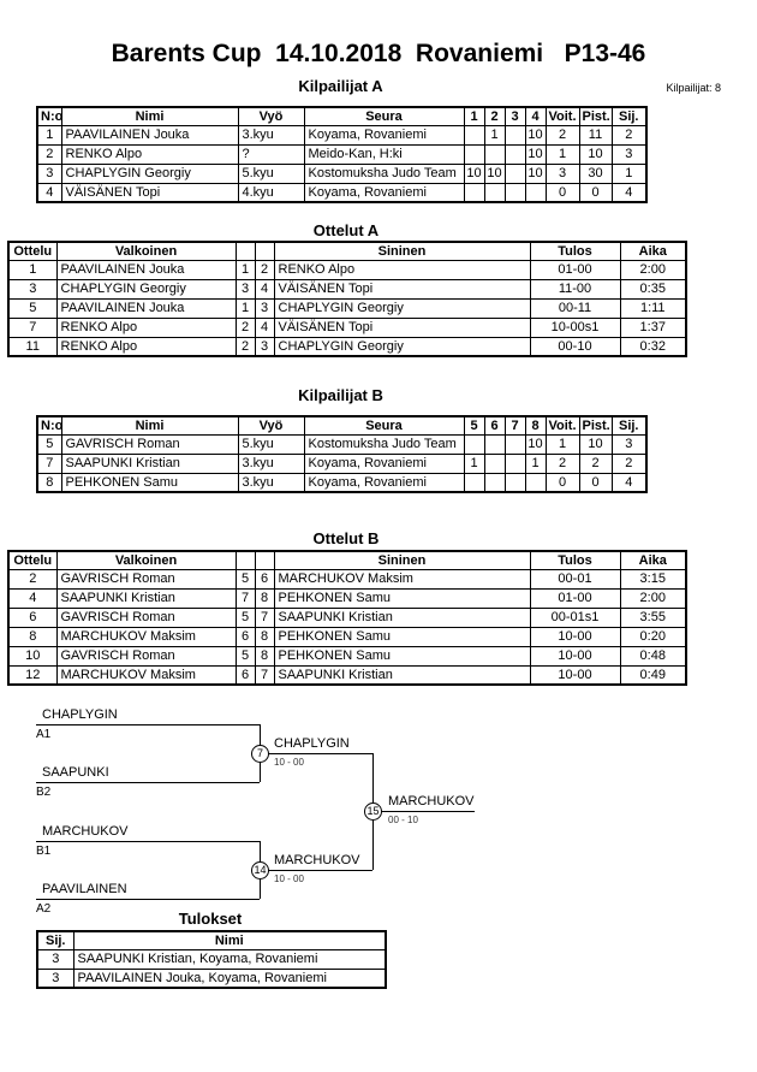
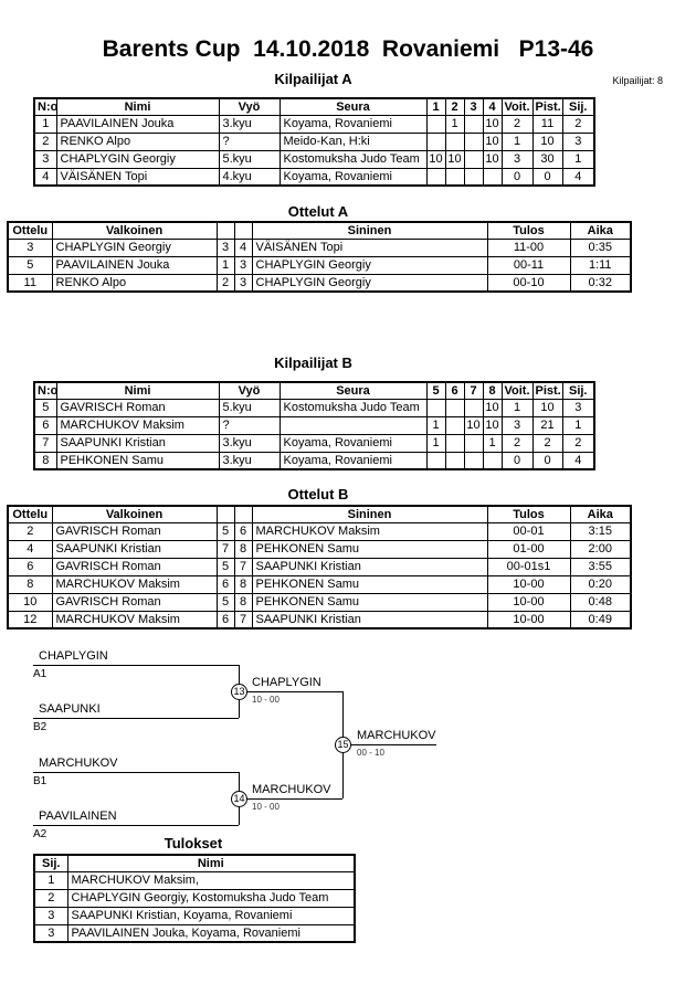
  Barents Cup 14.10.2018 Rovaniemi P13-46
  Kilpailijat: 8
  Kilpailijat A
  N:o	Nimi	Vyö	Seura	1	2	3	4	Voit.	Pist.	Sij.
  1	PAAVILAINEN Jouka	3.kyu	Koyama, Rovaniemi		1		10	2	11	2
  2	RENKO Alpo	?	Meido-Kan, H:ki				10	1	10	3
  3	CHAPLYGIN Georgiy	5.kyu	Kostomuksha Judo Team	10	10		10	3	30	1
  4	VÄISÄNEN Topi	4.kyu	Koyama, Rovaniemi					0	0	4
  Ottelut A
  Ottelu	Valkoinen			Sininen	Tulos	Aika
- 1	PAAVILAINEN Jouka	1	2	RENKO Alpo	01-00	2:00
  3	CHAPLYGIN Georgiy	3	4	VÄISÄNEN Topi	11-00	0:35
  5	PAAVILAINEN Jouka	1	3	CHAPLYGIN Georgiy	00-11	1:11
- 7	RENKO Alpo	2	4	VÄISÄNEN Topi	10-00s1	1:37
  11	RENKO Alpo	2	3	CHAPLYGIN Georgiy	00-10	0:32
  Kilpailijat B
  N:o	Nimi	Vyö	Seura	5	6	7	8	Voit.	Pist.	Sij.
  5	GAVRISCH Roman	5.kyu	Kostomuksha Judo Team				10	1	10	3
+ 6	MARCHUKOV Maksim	?		1		10	10	3	21	1
  7	SAAPUNKI Kristian	3.kyu	Koyama, Rovaniemi	1			1	2	2	2
  8	PEHKONEN Samu	3.kyu	Koyama, Rovaniemi					0	0	4
  Ottelut B
  Ottelu	Valkoinen			Sininen	Tulos	Aika
  2	GAVRISCH Roman	5	6	MARCHUKOV Maksim	00-01	3:15
  4	SAAPUNKI Kristian	7	8	PEHKONEN Samu	01-00	2:00
  6	GAVRISCH Roman	5	7	SAAPUNKI Kristian	00-01s1	3:55
  8	MARCHUKOV Maksim	6	8	PEHKONEN Samu	10-00	0:20
  10	GAVRISCH Roman	5	8	PEHKONEN Samu	10-00	0:48
  12	MARCHUKOV Maksim	6	7	SAAPUNKI Kristian	10-00	0:49
  CHAPLYGIN
  A1
  SAAPUNKI
  B2
- 7
+ 13
  CHAPLYGIN
  10 - 00
  MARCHUKOV
  B1
  PAAVILAINEN
  A2
  14
  MARCHUKOV
  10 - 00
  15
  MARCHUKOV
  00 - 10
  Tulokset
  Sij.	Nimi
+ 1	MARCHUKOV Maksim,
+ 2	CHAPLYGIN Georgiy, Kostomuksha Judo Team
  3	SAAPUNKI Kristian, Koyama, Rovaniemi
  3	PAAVILAINEN Jouka, Koyama, Rovaniemi
